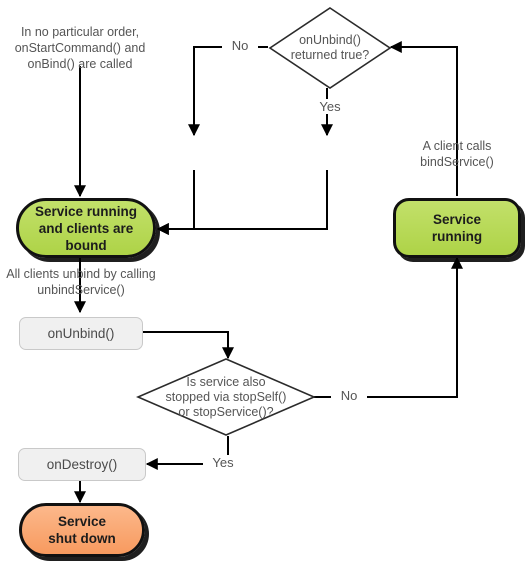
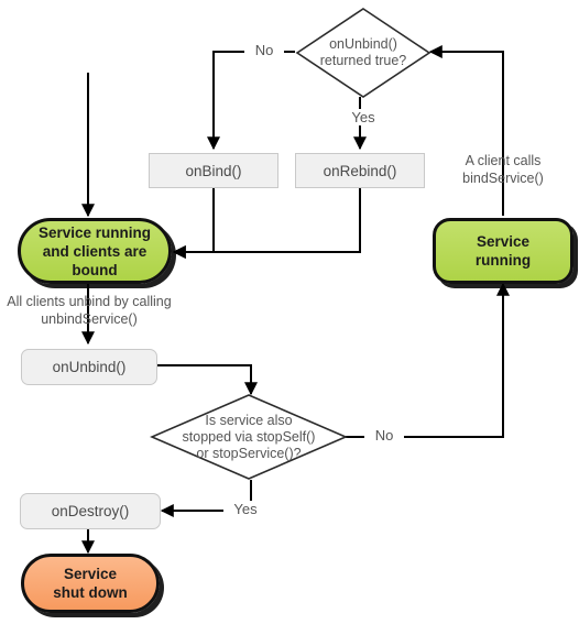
- In no particular order,
- onStartCommand() and
- onBind() are called
  A client calls
  bindService()
  All clients unbind by calling
  unbindService()
  No
  Yes
  No
  Yes
  onUnbind()
  returned true?
  Is service also
  stopped via stopSelf()
  or stopService()?
+ onBind()
+ onRebind()
  onUnbind()
  onDestroy()
  Service running
  and clients are
  bound
  Service
  running
  Service
  shut down
